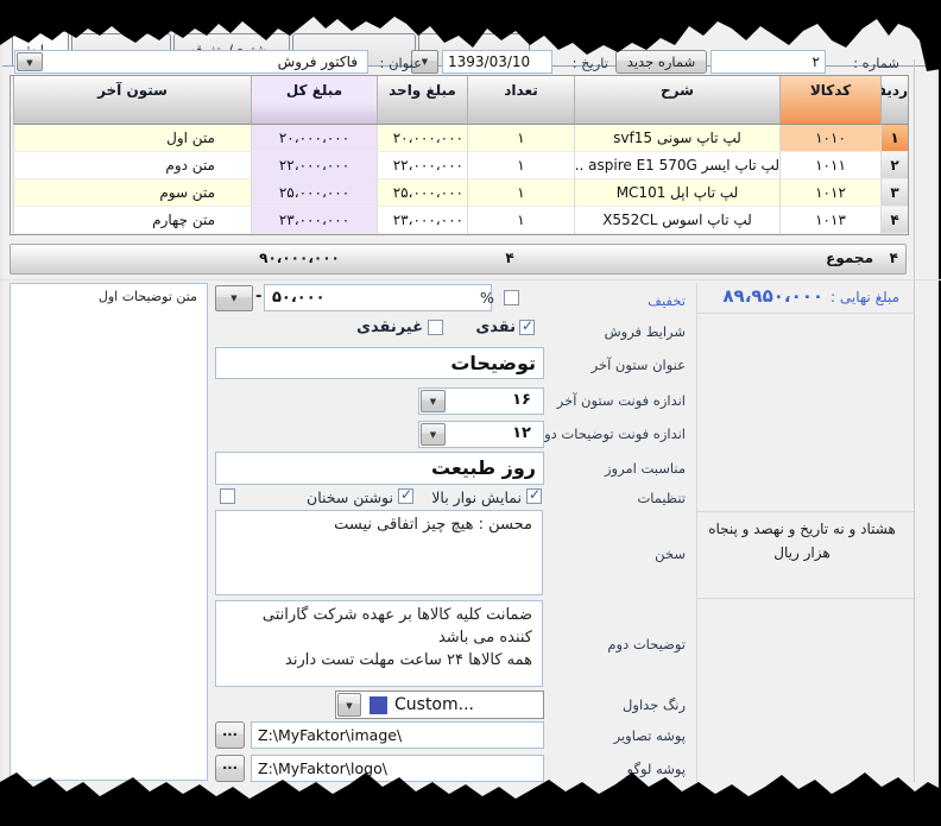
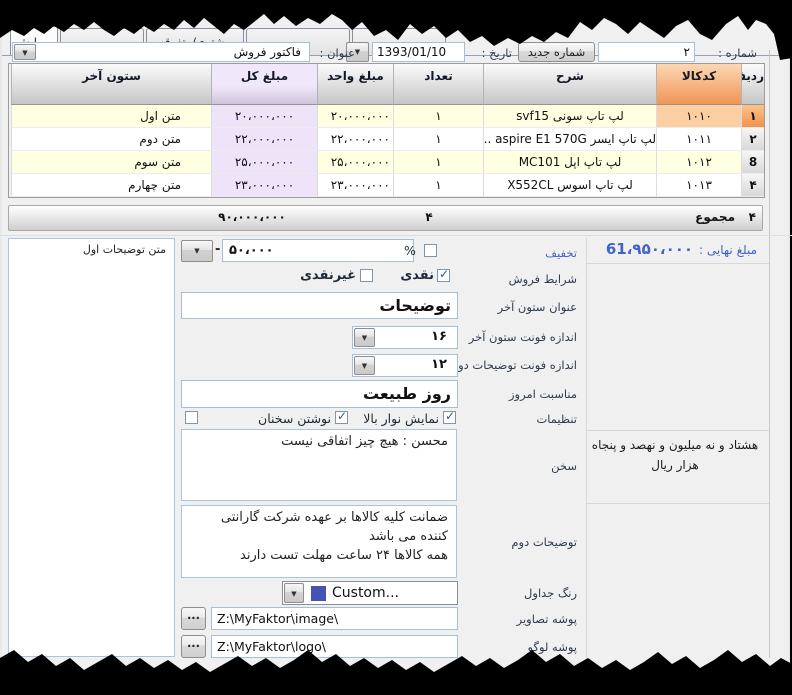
  شماره :
  ۲
  شماره جدید
  تاریخ :
- 1393/03/10
+ 1393/01/10
  ▼
  عنوان :
  فاکتور فروش
  ▼
  ردی
  کدکالا
  شرح
  تعداد
  مبلغ واحد
  مبلغ کل
  ستون آخر
  ۱
  ۱۰۱۰
  لپ تاپ سونی svf15
  ۱
  ۲۰،۰۰۰،۰۰۰
  ۲۰،۰۰۰،۰۰۰
  متن اول
  ۲
  ۱۰۱۱
  لپ تاپ ایسر aspire E1 570G ..
  ۱
  ۲۲،۰۰۰،۰۰۰
  ۲۲،۰۰۰،۰۰۰
  متن دوم
- ۳
+ 8
  ۱۰۱۲
  لپ تاپ اپل MC101
  ۱
  ۲۵،۰۰۰،۰۰۰
  ۲۵،۰۰۰،۰۰۰
  متن سوم
  ۴
  ۱۰۱۳
  لپ تاپ اسوس X552CL
  ۱
  ۲۳،۰۰۰،۰۰۰
  ۲۳،۰۰۰،۰۰۰
  متن چهارم
  ۴
  مجموع
  ۴
  ۹۰،۰۰۰،۰۰۰
  متن توضیحات اول
  مبلغ نهایی :
- ۸۹،۹۵۰،۰۰۰
+ 61،۹۵۰،۰۰۰
- هشتاد و نه تاریخ و نهصد و پنجاه هزار ریال
+ هشتاد و نه میلیون و نهصد و پنجاه هزار ریال
  تخفیف
  شرایط فروش
  عنوان ستون آخر
  اندازه فونت ستون آخر
  اندازه فونت توضیحات دو
  مناسبت امروز
  تنظیمات
  سخن
  توضیحات دوم
  رنگ جداول
  پوشه تصاویر
  پوشه لوگو
  ▼
  -
  ۵۰،۰۰۰
  %
  نقدی
  غیرنقدی
  توضیحات
  ۱۶
  ▼
  ۱۲
  ▼
  روز طبیعت
  نمایش نوار بالا
  نوشتن سخنان
  محسن : هیچ چیز اتفاقی نیست
  ضمانت کلیه کالاها بر عهده شرکت گارانتی کننده می باشد
  همه کالاها ۲۴ ساعت مهلت تست دارند
  ▼
  Custom...
  ...
  Z:\MyFaktor\image\
  ...
  Z:\MyFaktor\logo\
